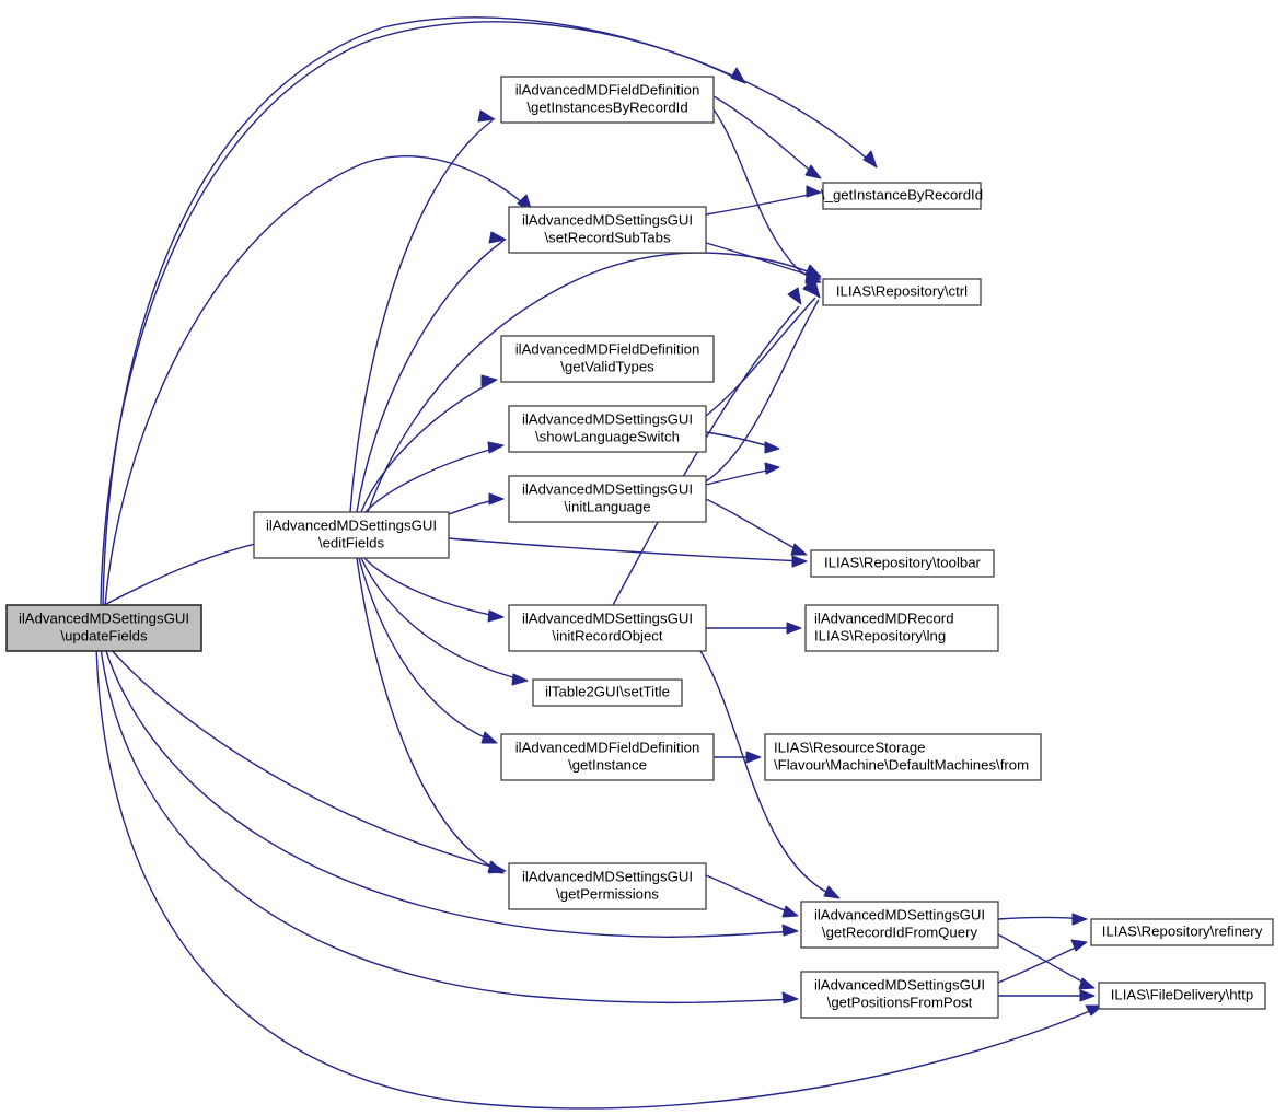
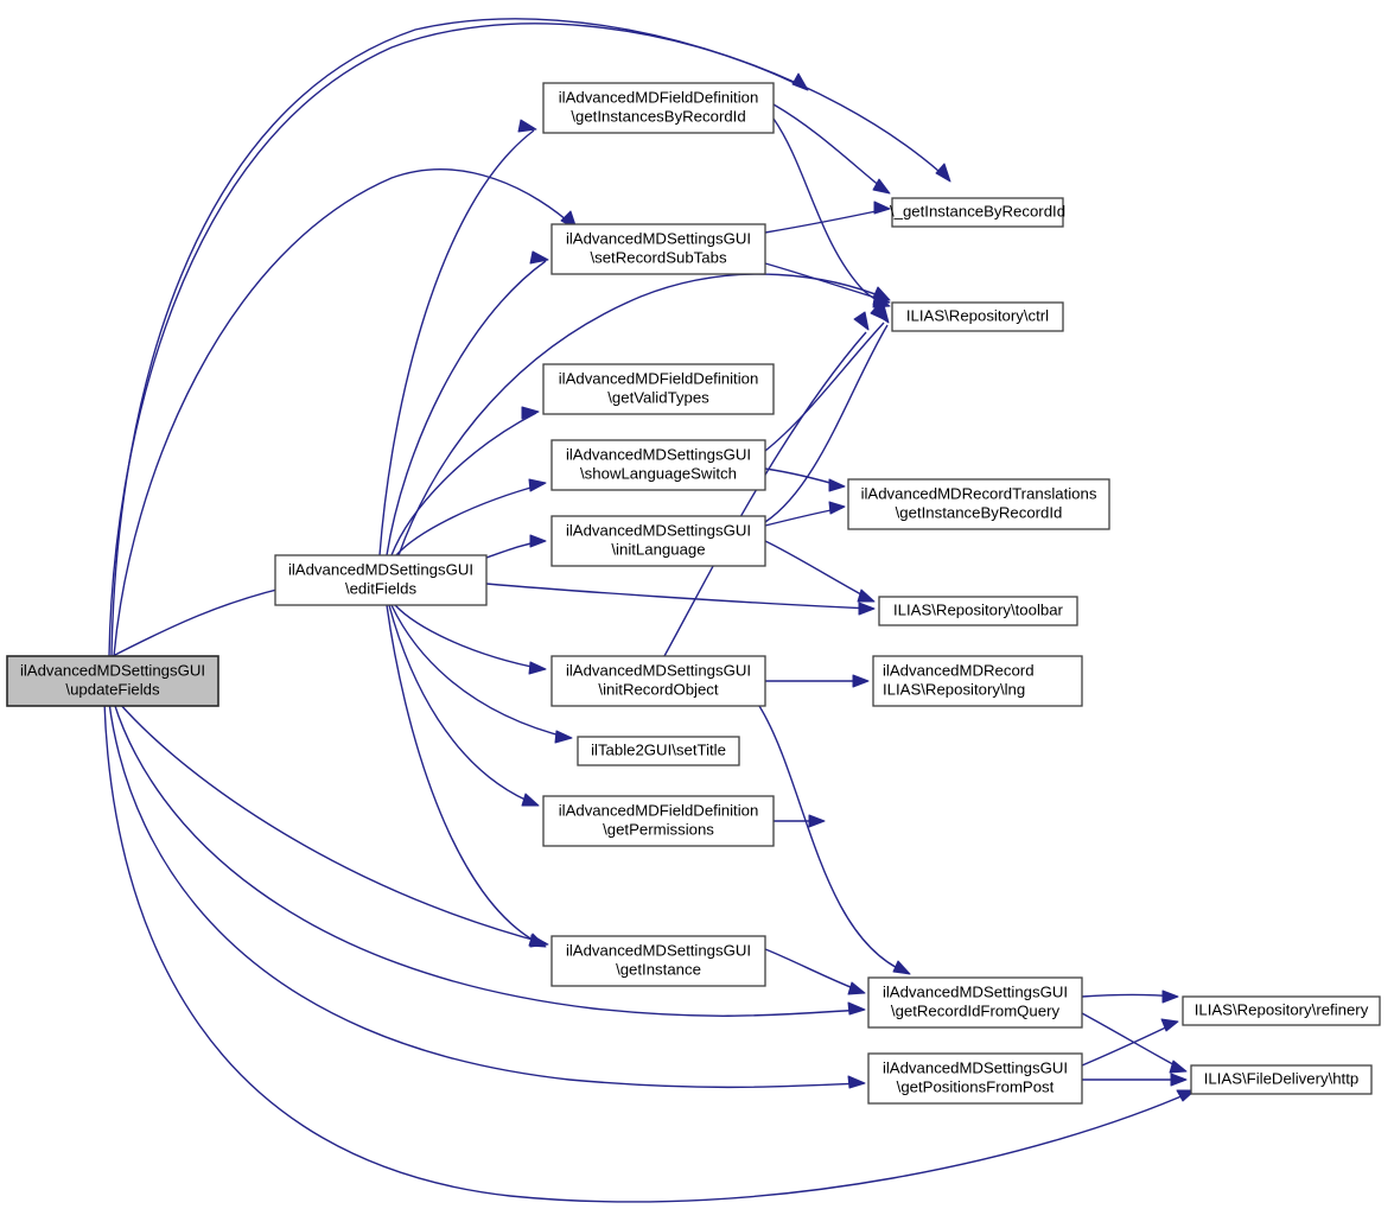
  ilAdvancedMDSettingsGUI
  \updateFields
  ilAdvancedMDSettingsGUI
  \editFields
  ilAdvancedMDFieldDefinition
  \getInstancesByRecordId
  ilAdvancedMDSettingsGUI
  \setRecordSubTabs
  ilAdvancedMDFieldDefinition
  \getValidTypes
  ilAdvancedMDSettingsGUI
  \showLanguageSwitch
  ilAdvancedMDSettingsGUI
  \initLanguage
  ilAdvancedMDSettingsGUI
  \initRecordObject
  ilTable2GUI\setTitle
  ilAdvancedMDFieldDefinition
- \getInstance
+ \getPermissions
  ilAdvancedMDSettingsGUI
- \getPermissions
+ \getInstance
  \_getInstanceByRecordId
  ILIAS\Repository\ctrl
+ ilAdvancedMDRecordTranslations
+ \getInstanceByRecordId
  ILIAS\Repository\toolbar
  ilAdvancedMDRecord
  ILIAS\Repository\lng
- ILIAS\ResourceStorage
- \Flavour\Machine\DefaultMachines\from
  ilAdvancedMDSettingsGUI
  \getRecordIdFromQuery
  ilAdvancedMDSettingsGUI
  \getPositionsFromPost
  ILIAS\Repository\refinery
  ILIAS\FileDelivery\http
